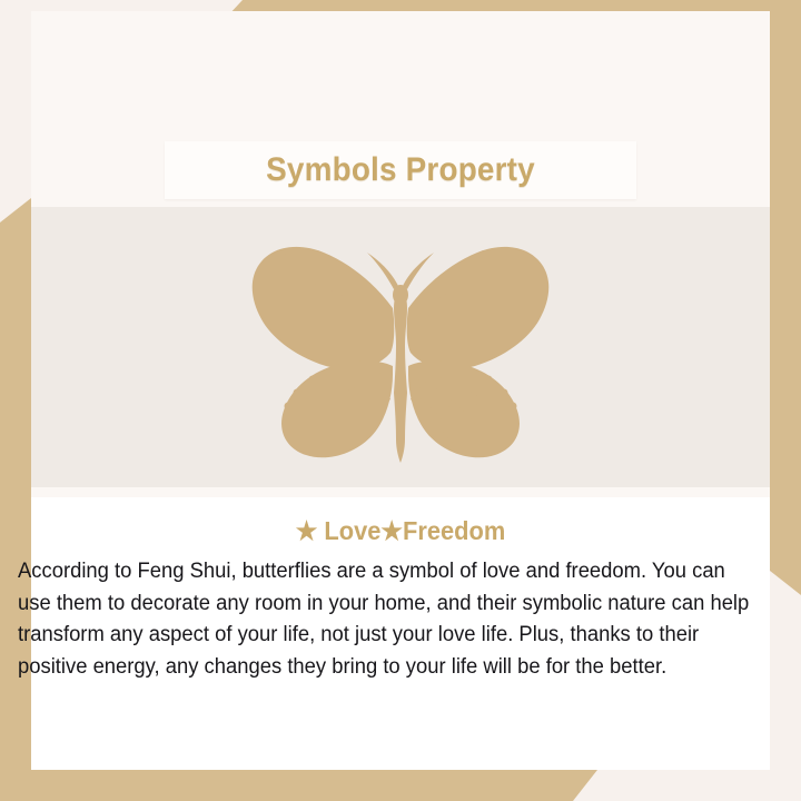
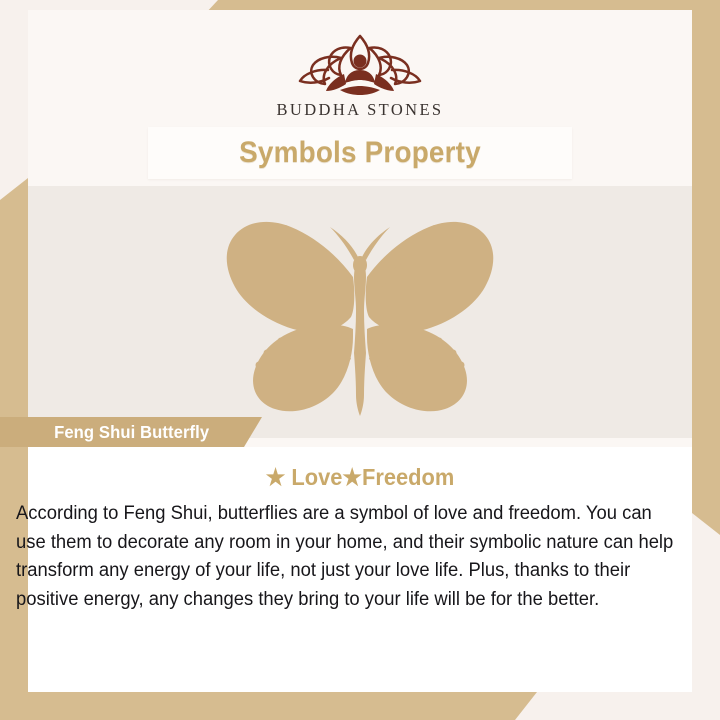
+ BUDDHA STONES
  Symbols Property
+ Feng Shui Butterfly
  ★ Love★Freedom
- According to Feng Shui, butterflies are a symbol of love and freedom. You can use them to decorate any room in your home, and their symbolic nature can help transform any aspect of your life, not just your love life. Plus, thanks to their positive energy, any changes they bring to your life will be for the better.
+ According to Feng Shui, butterflies are a symbol of love and freedom. You can use them to decorate any room in your home, and their symbolic nature can help transform any energy of your life, not just your love life. Plus, thanks to their positive energy, any changes they bring to your life will be for the better.
